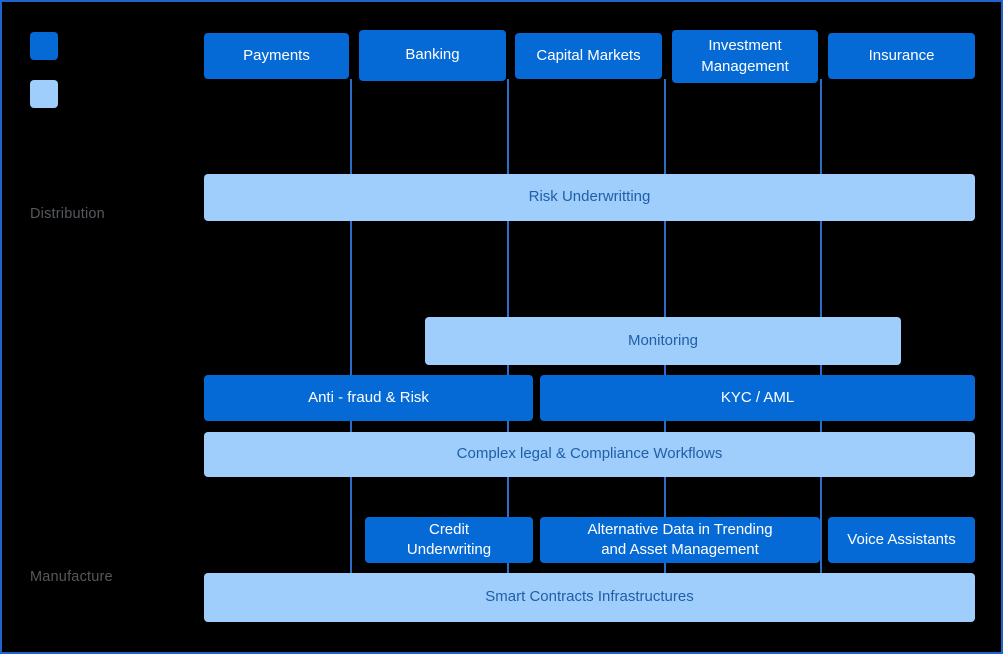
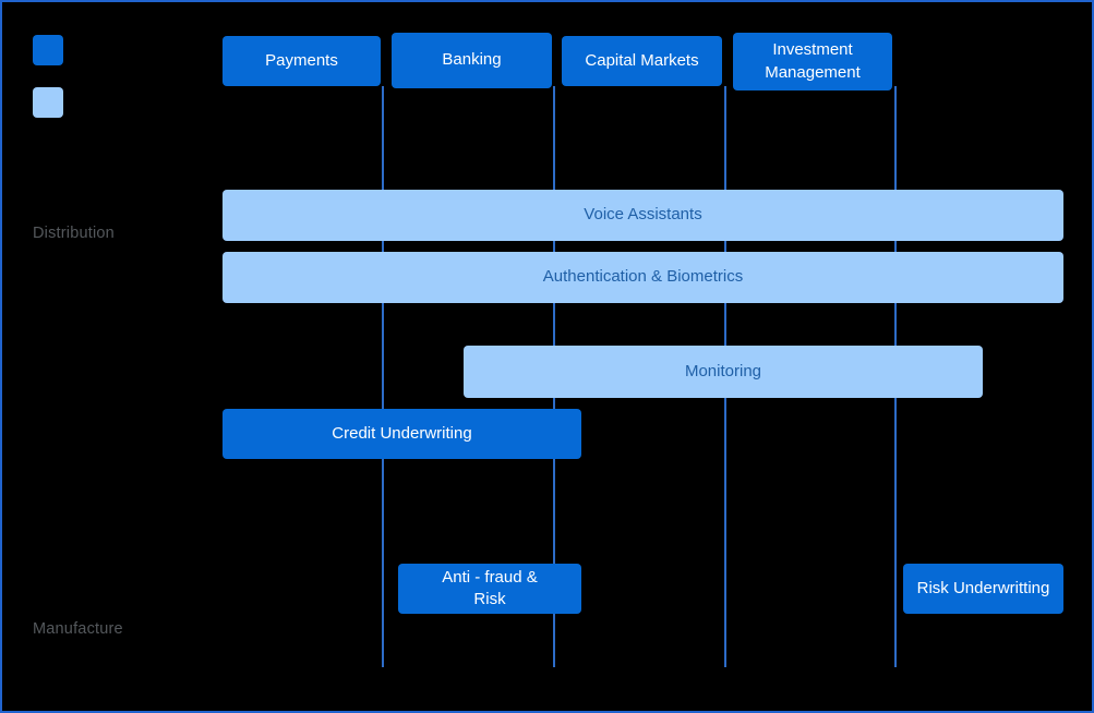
  Distribution
  Manufacture
  Payments
  Banking
  Capital Markets
  Investment Management
- Insurance
- Risk Underwritting
+ Voice Assistants
+ Authentication & Biometrics
  Monitoring
- Anti - fraud & Risk
+ Credit Underwriting
- KYC / AML
- Complex legal & Compliance Workflows
- Credit Underwriting
+ Anti - fraud & Risk
- Alternative Data in Trending and Asset Management
- Voice Assistants
+ Risk Underwritting
- Smart Contracts Infrastructures
